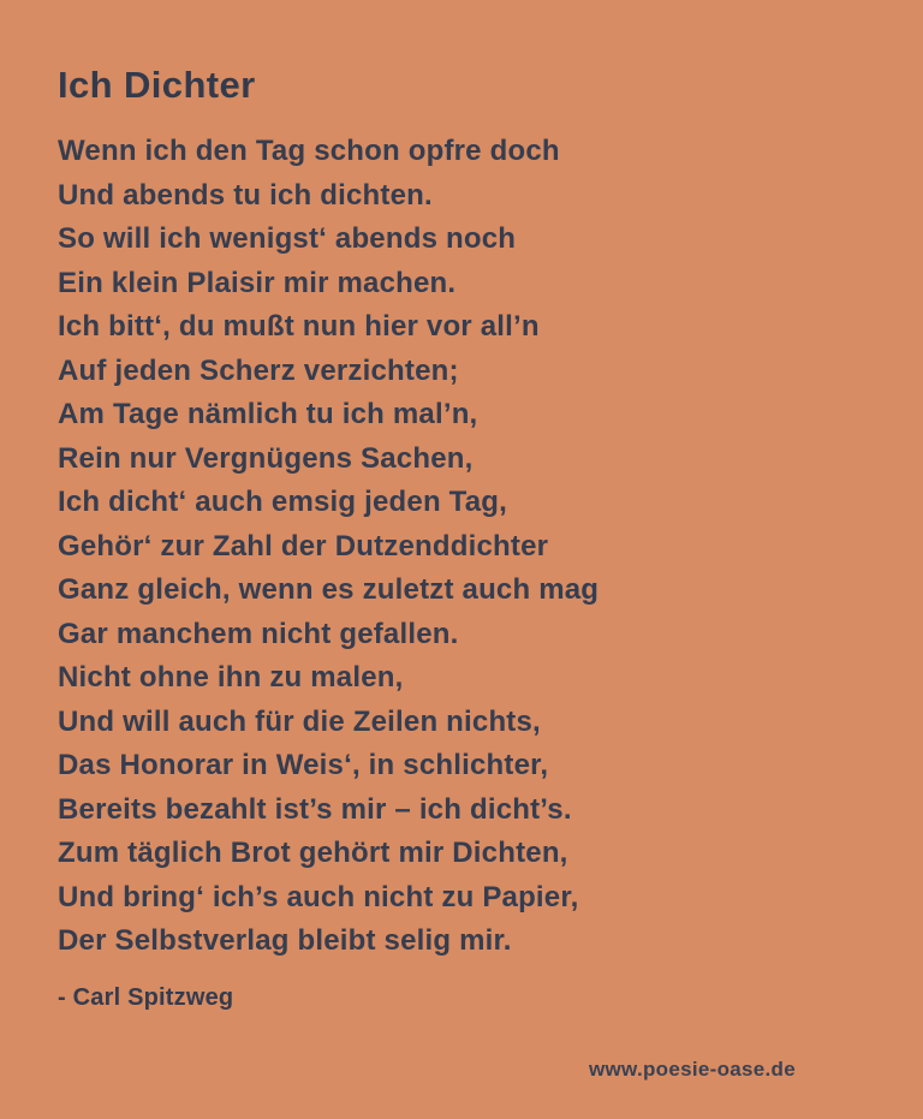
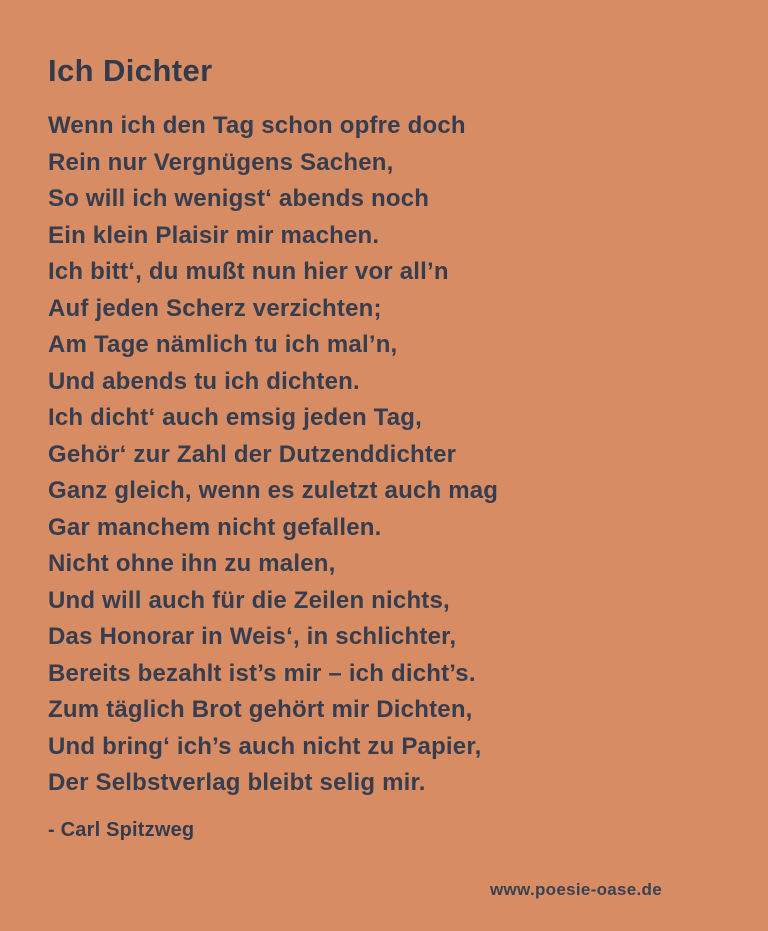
  Ich Dichter
  Wenn ich den Tag schon opfre doch
- Und abends tu ich dichten.
+ Rein nur Vergnügens Sachen,
  So will ich wenigst‘ abends noch
  Ein klein Plaisir mir machen.
  Ich bitt‘, du mußt nun hier vor all’n
  Auf jeden Scherz verzichten;
  Am Tage nämlich tu ich mal’n,
- Rein nur Vergnügens Sachen,
+ Und abends tu ich dichten.
  Ich dicht‘ auch emsig jeden Tag,
  Gehör‘ zur Zahl der Dutzenddichter
  Ganz gleich, wenn es zuletzt auch mag
  Gar manchem nicht gefallen.
  Nicht ohne ihn zu malen,
  Und will auch für die Zeilen nichts,
  Das Honorar in Weis‘, in schlichter,
  Bereits bezahlt ist’s mir – ich dicht’s.
  Zum täglich Brot gehört mir Dichten,
  Und bring‘ ich’s auch nicht zu Papier,
  Der Selbstverlag bleibt selig mir.
  - Carl Spitzweg
  www.poesie-oase.de
